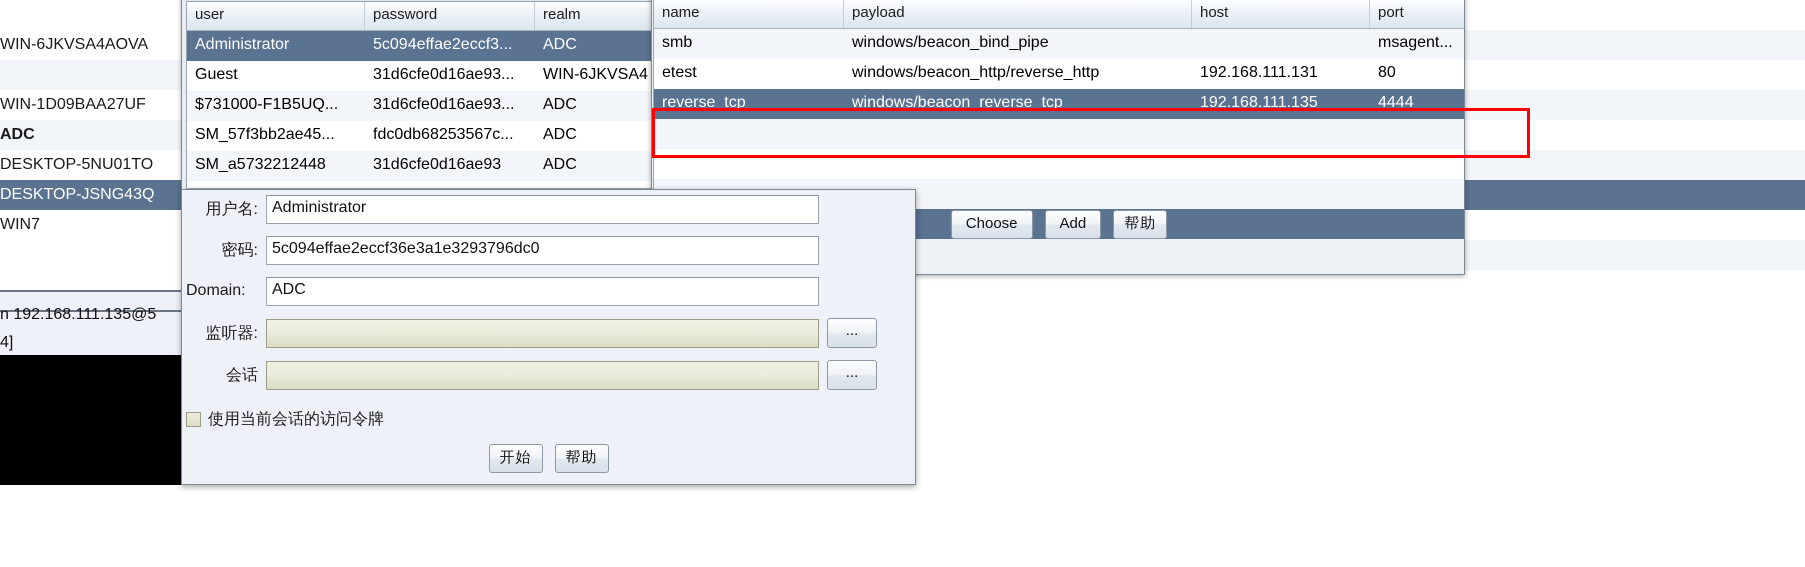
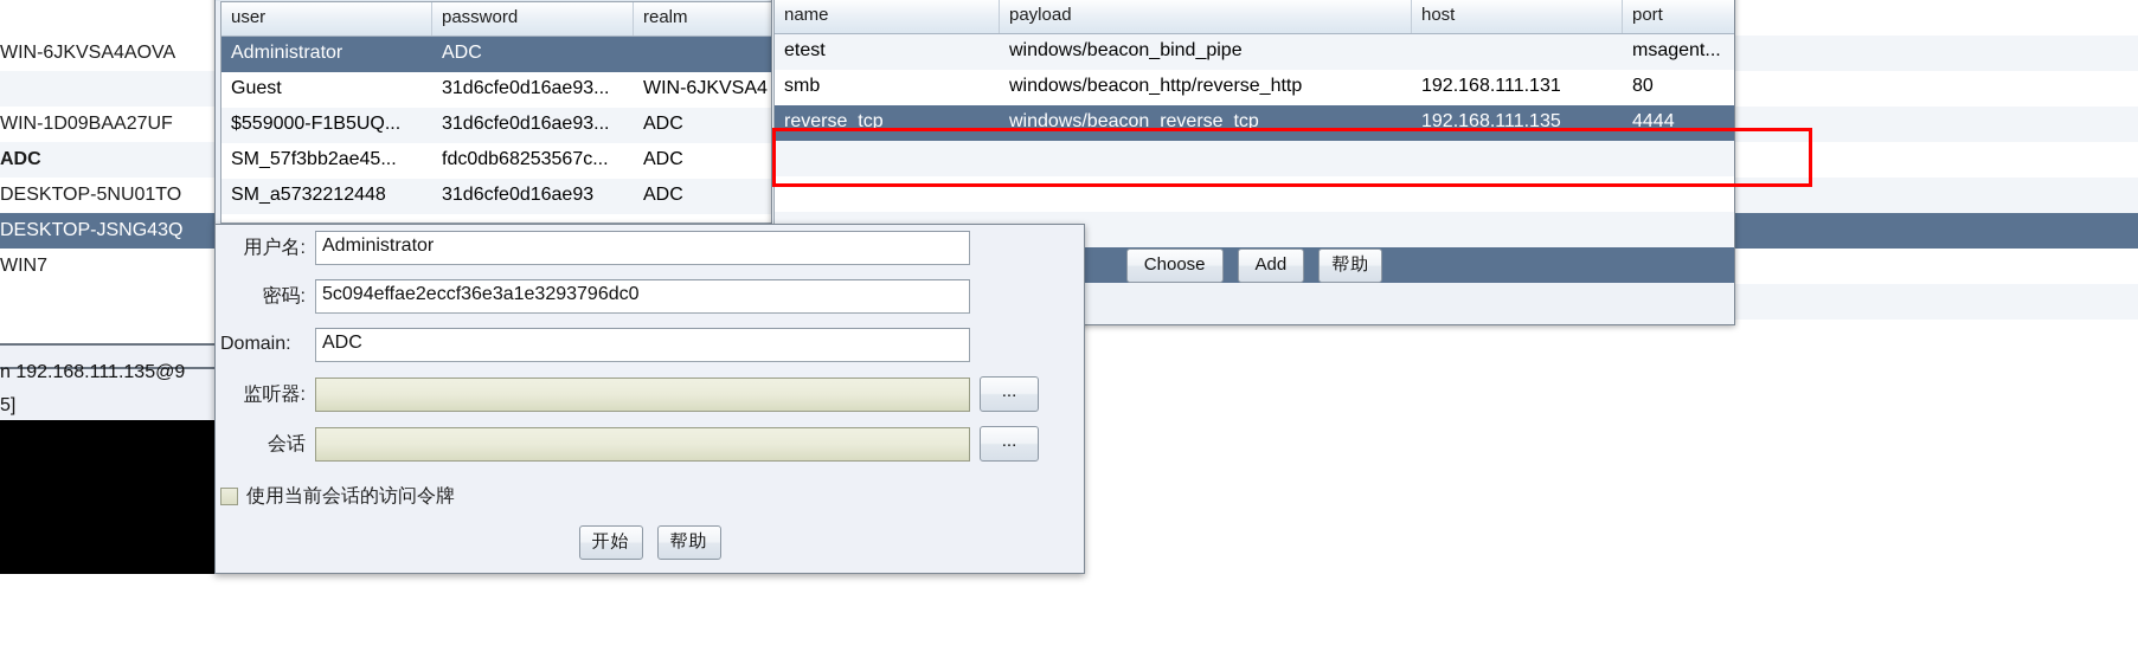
  WIN-6JKVSA4AOVA
  WIN-1D09BAA27UF
  ADC
  DESKTOP-5NU01TO
  DESKTOP-JSNG43Q
  WIN7
- n 192.168.111.135@5
+ n 192.168.111.135@9
- 4]
+ 5]
  user
  password
  realm
  Administrator
- 5c094effae2eccf3...
  ADC
  Guest
  31d6cfe0d16ae93...
  WIN-6JKVSA4
- $731000-F1B5UQ...
+ $559000-F1B5UQ...
  31d6cfe0d16ae93...
  ADC
  SM_57f3bb2ae45...
  fdc0db68253567c...
  ADC
  SM_a5732212448
  31d6cfe0d16ae93
  ADC
  name
  payload
  host
  port
- smb
+ etest
  windows/beacon_bind_pipe
  msagent...
- etest
+ smb
  windows/beacon_http/reverse_http
  192.168.111.131
  80
  reverse_tcp
  windows/beacon_reverse_tcp
  192.168.111.135
  4444
  Choose
  Add
  帮助
  用户名:
  Administrator
  密码:
  5c094effae2eccf36e3a1e3293796dc0
  Domain:
  ADC
  监听器:
  ...
  会话
  ...
  使用当前会话的访问令牌
  开始
  帮助
